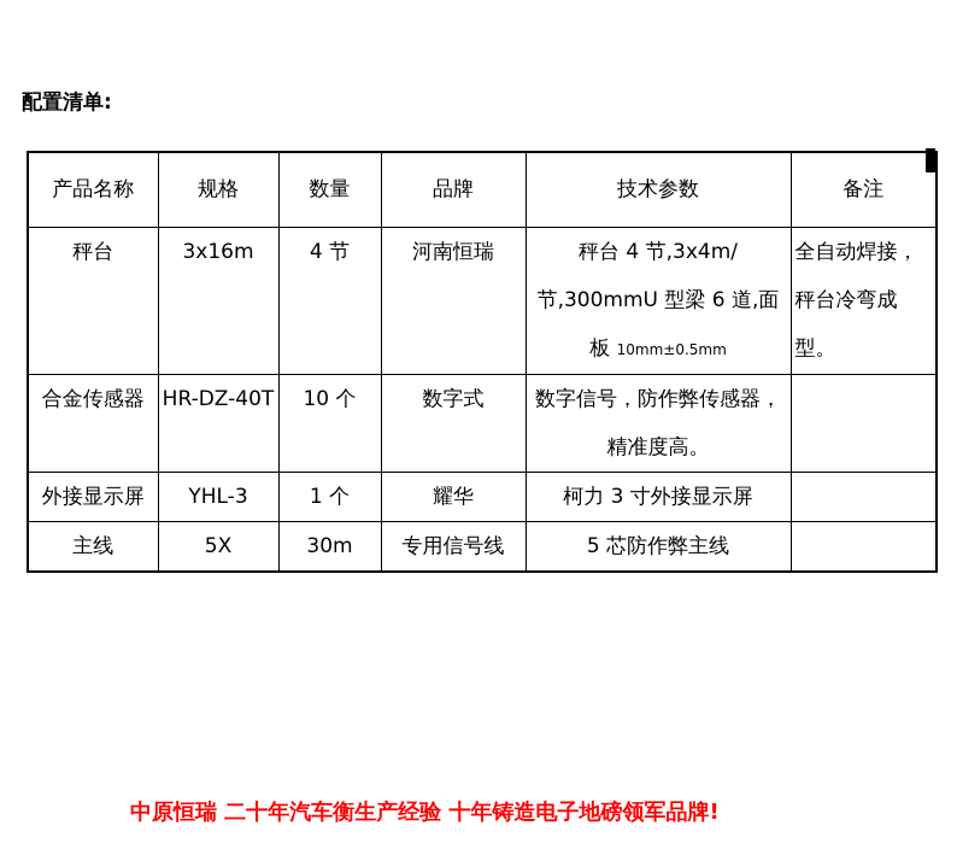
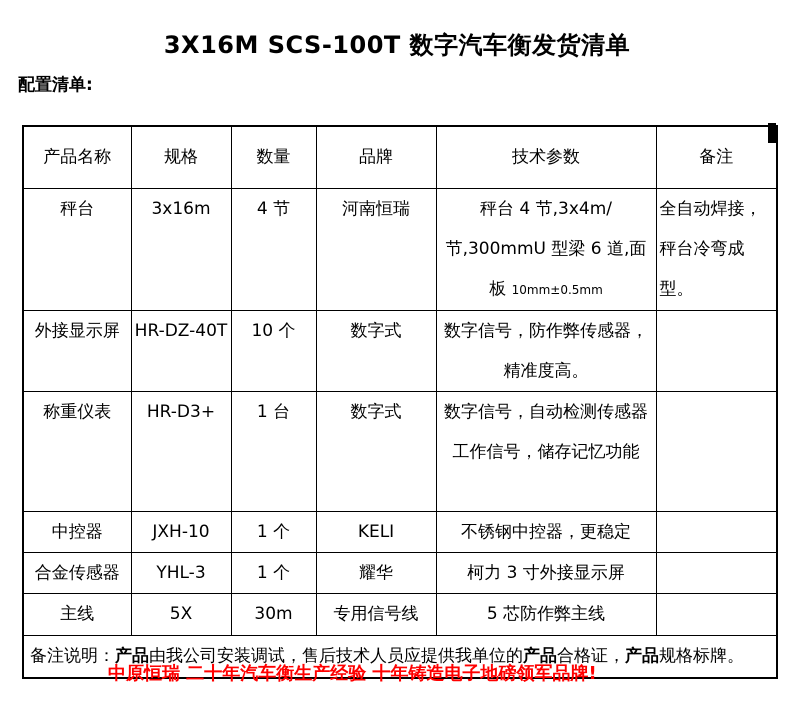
+ 3X16M SCS-100T 数字汽车衡发货清单
  配置清单:
  产品名称	规格	数量	品牌	技术参数	备注
  秤台	3x16m	4 节	河南恒瑞	秤台 4 节,3x4m/节,300mmU 型梁 6 道,面板 10mm±0.5mm	全自动焊接，秤台冷弯成型。
- 合金传感器	HR-DZ-40T	10 个	数字式	数字信号，防作弊传感器，精准度高。
+ 外接显示屏	HR-DZ-40T	10 个	数字式	数字信号，防作弊传感器，精准度高。
+ 称重仪表	HR-D3+	1 台	数字式	数字信号，自动检测传感器工作信号，储存记忆功能
+ 中控器	JXH-10	1 个	KELI	不锈钢中控器，更稳定
- 外接显示屏	YHL-3	1 个	耀华	柯力 3 寸外接显示屏
+ 合金传感器	YHL-3	1 个	耀华	柯力 3 寸外接显示屏
  主线	5X	30m	专用信号线	5 芯防作弊主线
+ 备注说明：产品由我公司安装调试，售后技术人员应提供我单位的产品合格证，产品规格标牌。
  中原恒瑞 二十年汽车衡生产经验 十年铸造电子地磅领军品牌!
